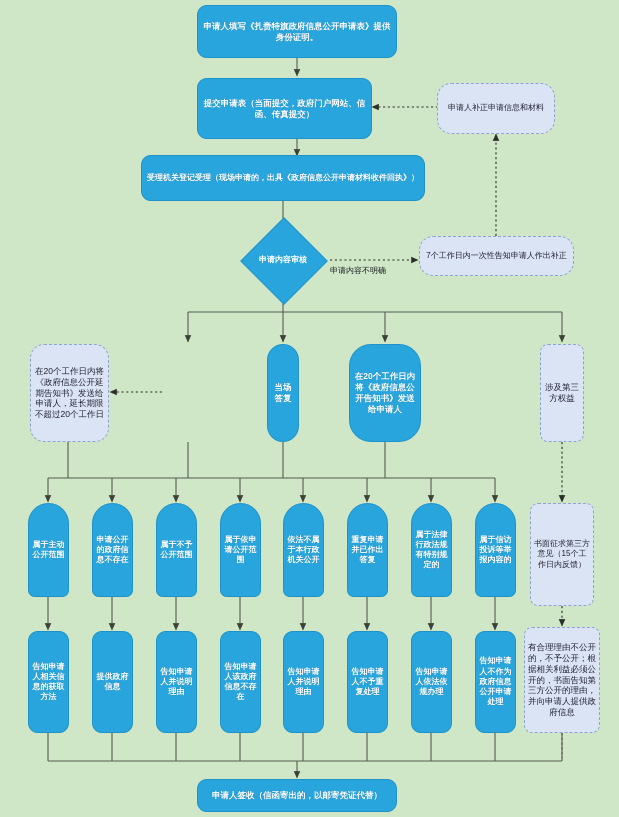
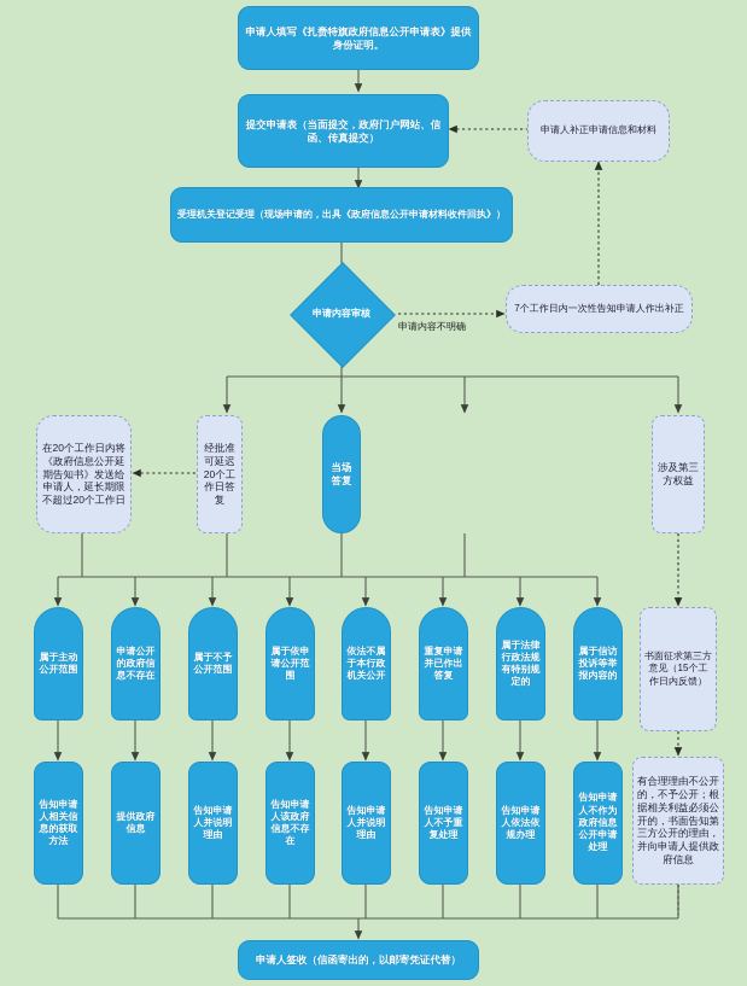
  申请人填写《扎赉特旗政府信息公开申请表》提供身份证明。
  提交申请表（当面提交，政府门户网站、信函、传真提交）
  受理机关登记受理（现场申请的，出具《政府信息公开申请材料收件回执》）
  申请内容审核
  申请内容不明确
  7个工作日内一次性告知申请人作出补正
  申请人补正申请信息和材料
  在20个工作日内将《政府信息公开延期告知书》发送给申请人，延长期限不超过20个工作日
+ 经批准可延迟20个工作日答复
  当场答复
- 在20个工作日内将《政府信息公开告知书》发送给申请人
  涉及第三方权益
  属于主动公开范围
  申请公开的政府信息不存在
  属于不予公开范围
  属于依申请公开范围
  依法不属于本行政机关公开
  重复申请并已作出答复
  属于法律行政法规有特别规定的
  属于信访投诉等举报内容的
  书面征求第三方意见（15个工作日内反馈）
  告知申请人相关信息的获取方法
  提供政府信息
  告知申请人并说明理由
  告知申请人该政府信息不存在
  告知申请人并说明理由
  告知申请人不予重复处理
  告知申请人依法依规办理
  告知申请人不作为政府信息公开申请处理
  有合理理由不公开的，不予公开；根据相关利益必须公开的，书面告知第三方公开的理由，并向申请人提供政府信息
  申请人签收（信函寄出的，以邮寄凭证代替）
